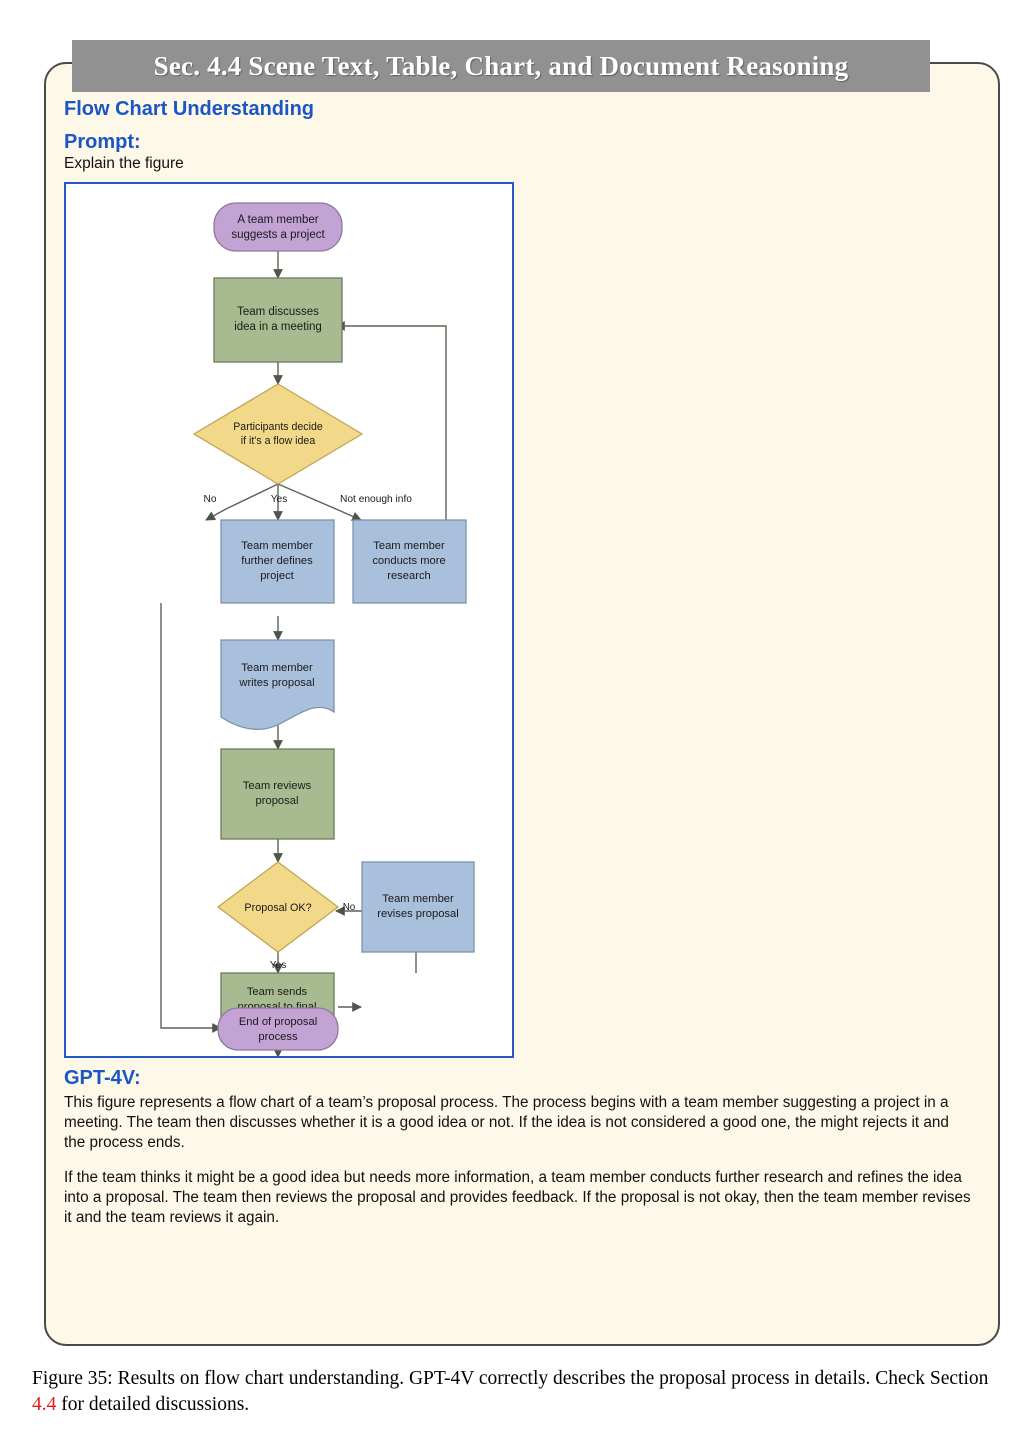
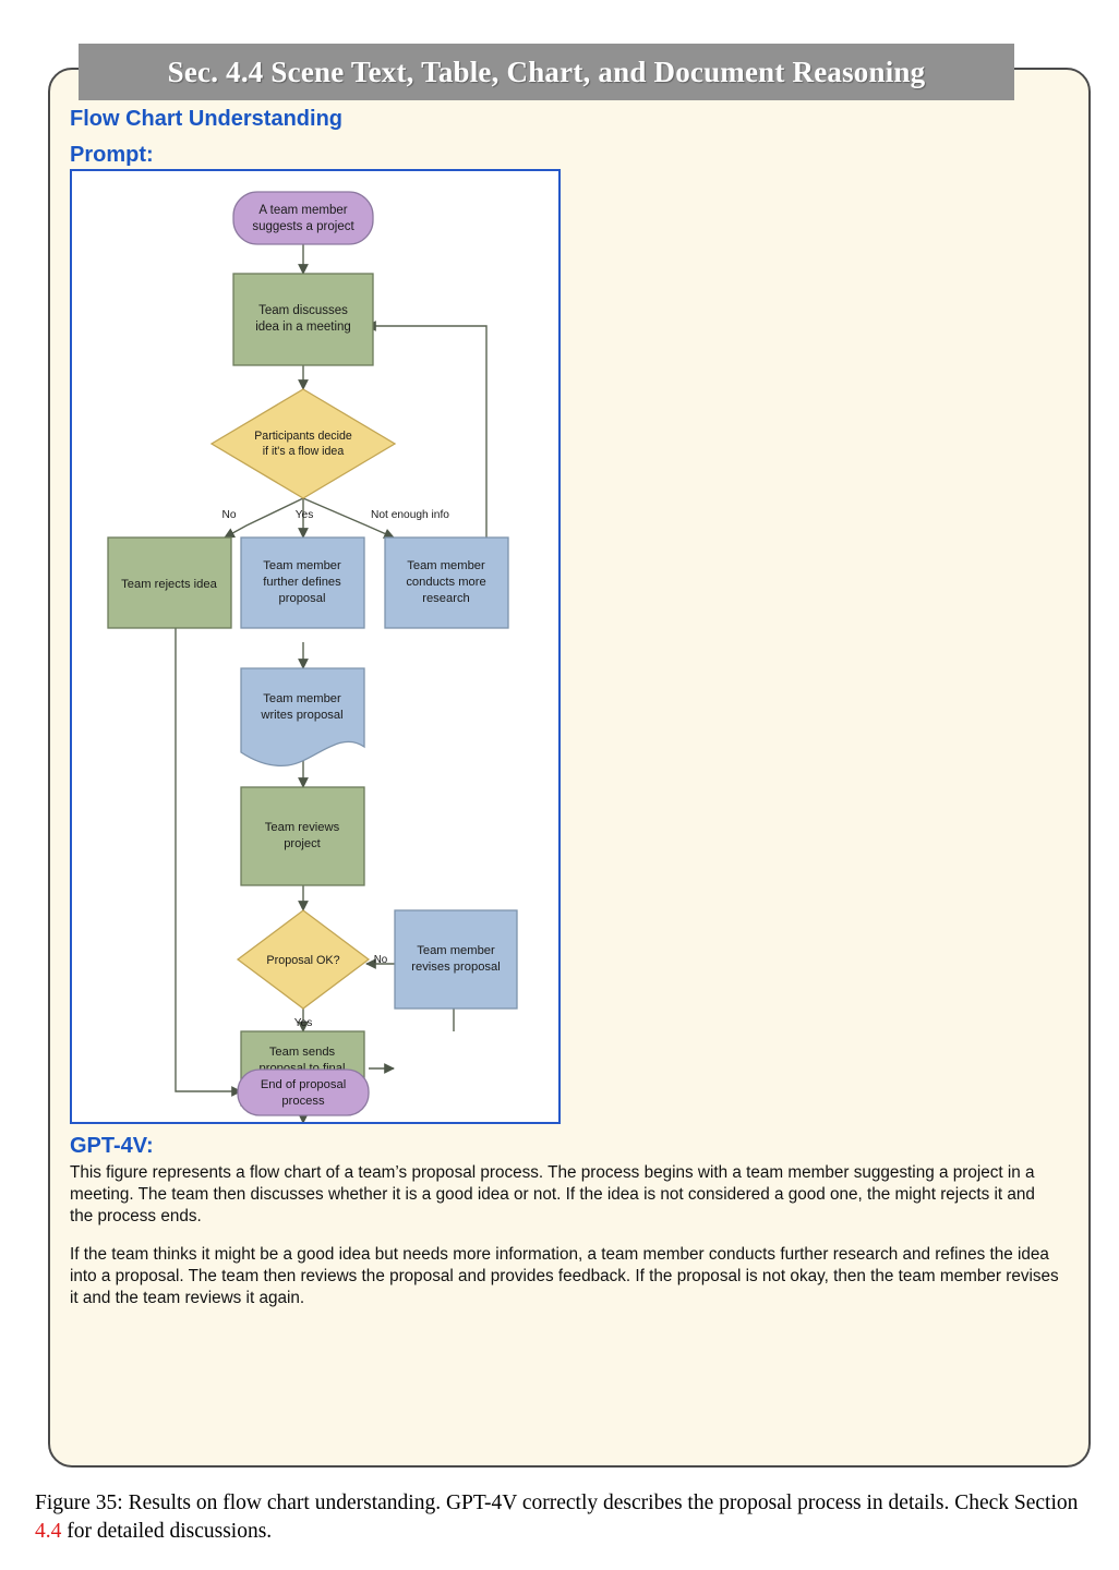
  Flow Chart Understanding
  Prompt:
- Explain the figure
  A team member
  suggests a project
  Team discusses
  idea in a meeting
  Participants decide
  if it's a flow idea
  No
  Yes
  Not enough info
+ Team rejects idea
  Team member
  further defines
- project
+ proposal
  Team member
  conducts more
  research
  Team member
  writes proposal
  Team reviews
- proposal
+ project
  Proposal OK?
  No
  Yes
  Team member
  revises proposal
  Team sends
  proposal to final
  End of proposal
  process
  GPT-4V:
  This figure represents a flow chart of a team’s proposal process. The process begins with a team member suggesting a project in a meeting. The team then discusses whether it is a good idea or not. If the idea is not considered a good one, the might rejects it and the process ends.
  If the team thinks it might be a good idea but needs more information, a team member conducts further research and refines the idea into a proposal. The team then reviews the proposal and provides feedback. If the proposal is not okay, then the team member revises it and the team reviews it again.
  Sec. 4.4 Scene Text, Table, Chart, and Document Reasoning
  Figure 35: Results on flow chart understanding. GPT-4V correctly describes the proposal process in details. Check Section 4.4 for detailed discussions.
